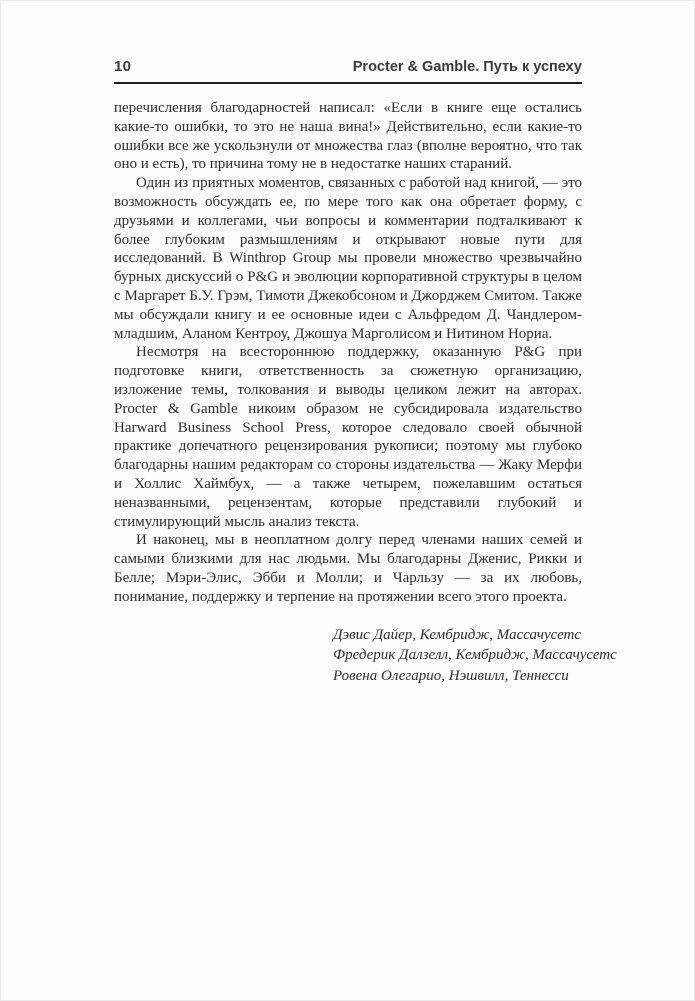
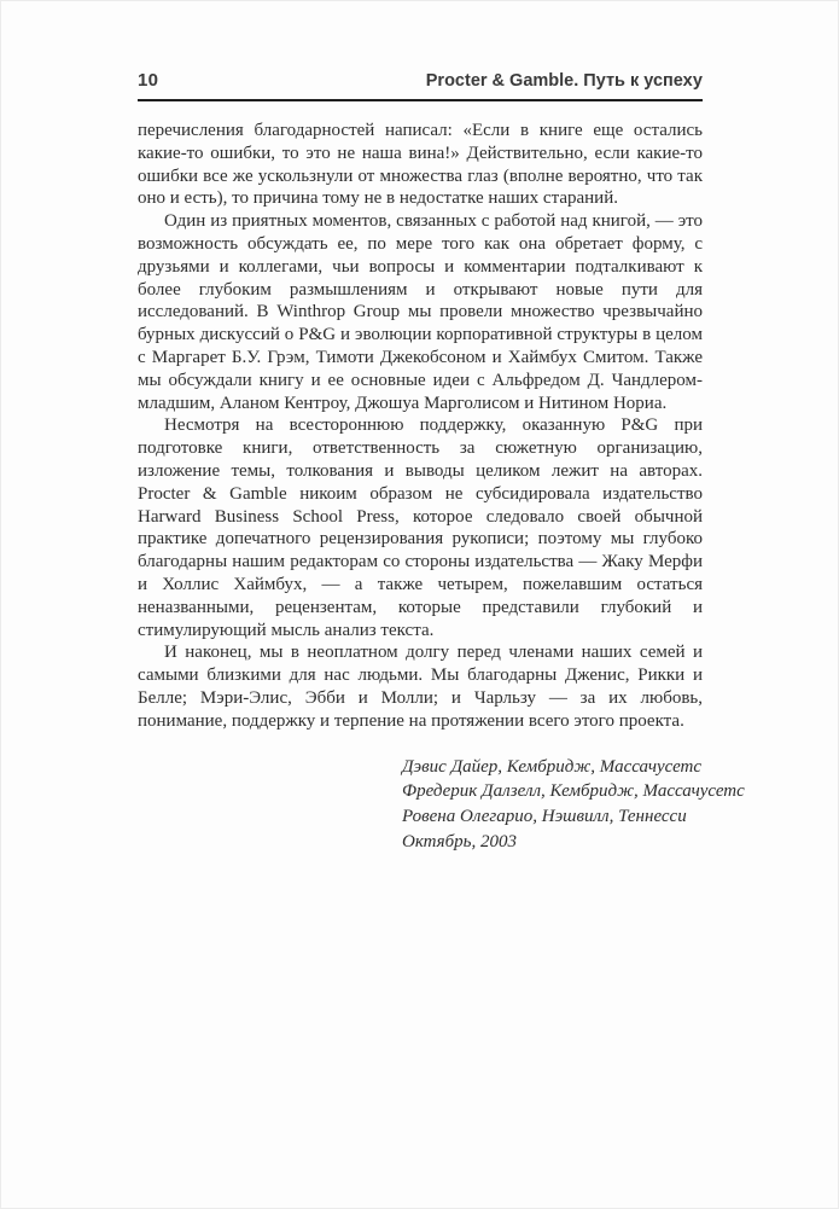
  10
  Procter & Gamble. Путь к успеху
  перечисления благодарностей написал: «Если в книге еще остались какие-то ошибки, то это не наша вина!» Действительно, если какие-то ошибки все же ускользнули от множества глаз (вполне вероятно, что так оно и есть), то причина тому не в недостатке наших стараний.
- Один из приятных моментов, связанных с работой над книгой, — это возможность обсуждать ее, по мере того как она обретает форму, с друзьями и коллегами, чьи вопросы и комментарии подталкивают к более глубоким размышлениям и открывают новые пути для исследований. В Winthrop Group мы провели множество чрезвычайно бурных дискуссий о P&G и эволюции корпоративной структуры в целом с Маргарет Б.У. Грэм, Тимоти Джекобсоном и Джорджем Смитом. Также мы обсуждали книгу и ее основные идеи с Альфредом Д. Чандлером-младшим, Аланом Кентроу, Джошуа Марголисом и Нитином Нориа.
+ Один из приятных моментов, связанных с работой над книгой, — это возможность обсуждать ее, по мере того как она обретает форму, с друзьями и коллегами, чьи вопросы и комментарии подталкивают к более глубоким размышлениям и открывают новые пути для исследований. В Winthrop Group мы провели множество чрезвычайно бурных дискуссий о P&G и эволюции корпоративной структуры в целом с Маргарет Б.У. Грэм, Тимоти Джекобсоном и Хаймбух Смитом. Также мы обсуждали книгу и ее основные идеи с Альфредом Д. Чандлером-младшим, Аланом Кентроу, Джошуа Марголисом и Нитином Нориа.
  Несмотря на всестороннюю поддержку, оказанную P&G при подготовке книги, ответственность за сюжетную организацию, изложение темы, толкования и выводы целиком лежит на авторах. Procter & Gamble никоим образом не субсидировала издательство Harward Business School Press, которое следовало своей обычной практике допечатного рецензирования рукописи; поэтому мы глубоко благодарны нашим редакторам со стороны издательства — Жаку Мерфи и Холлис Хаймбух, — а также четырем, пожелавшим остаться неназванными, рецензентам, которые представили глубокий и стимулирующий мысль анализ текста.
  И наконец, мы в неоплатном долгу перед членами наших семей и самыми близкими для нас людьми. Мы благодарны Дженис, Рикки и Белле; Мэри-Элис, Эбби и Молли; и Чарльзу — за их любовь, понимание, поддержку и терпение на протяжении всего этого проекта.
  Дэвис Дайер, Кембридж, Массачусетс
  Фредерик Далзелл, Кембридж, Массачусетс
  Ровена Олегарио, Нэшвилл, Теннесси
+ Октябрь, 2003
